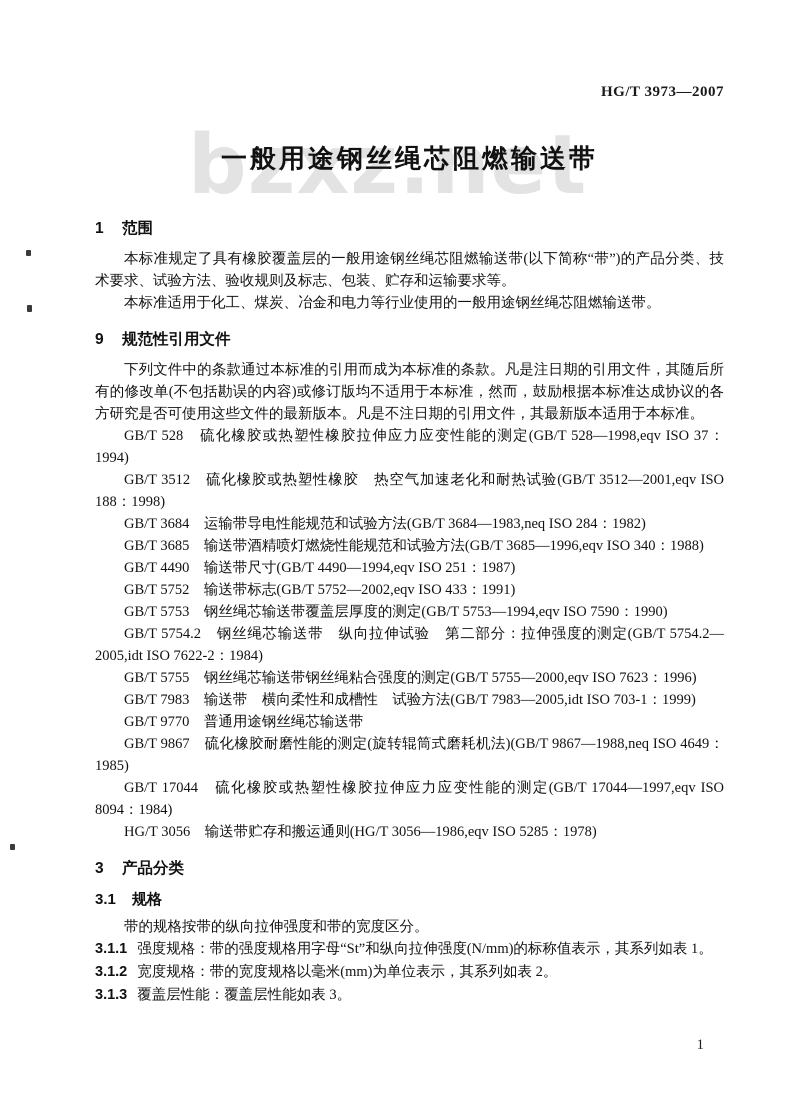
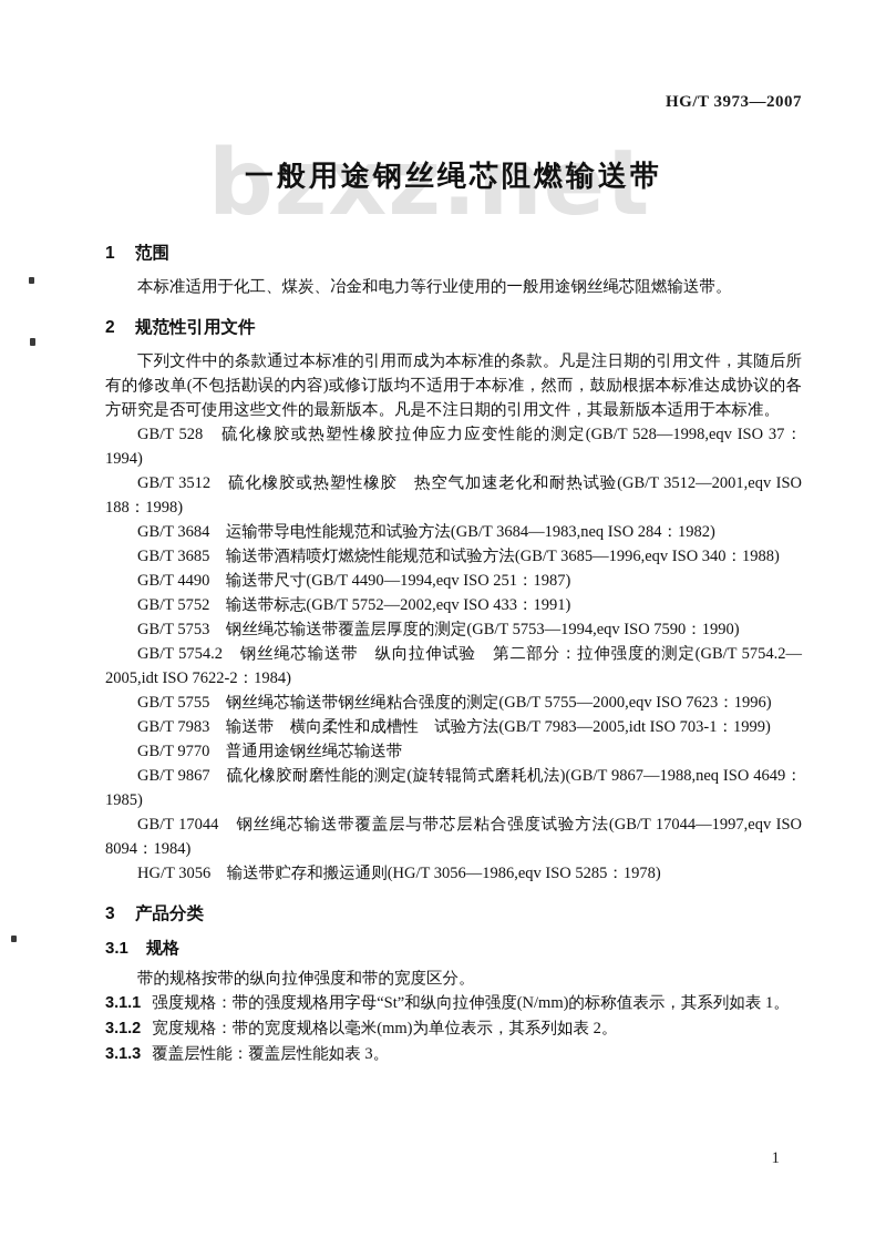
  bzxz.net
  HG/T 3973—2007
  一般用途钢丝绳芯阻燃输送带
  1 范围
- 本标准规定了具有橡胶覆盖层的一般用途钢丝绳芯阻燃输送带(以下简称“带”)的产品分类、技术要求、试验方法、验收规则及标志、包装、贮存和运输要求等。
  本标准适用于化工、煤炭、冶金和电力等行业使用的一般用途钢丝绳芯阻燃输送带。
- 9 规范性引用文件
+ 2 规范性引用文件
  下列文件中的条款通过本标准的引用而成为本标准的条款。凡是注日期的引用文件，其随后所有的修改单(不包括勘误的内容)或修订版均不适用于本标准，然而，鼓励根据本标准达成协议的各方研究是否可使用这些文件的最新版本。凡是不注日期的引用文件，其最新版本适用于本标准。
  GB/T 528 硫化橡胶或热塑性橡胶拉伸应力应变性能的测定(GB/T 528—1998,eqv ISO 37：1994)
  GB/T 3512 硫化橡胶或热塑性橡胶 热空气加速老化和耐热试验(GB/T 3512—2001,eqv ISO 188：1998)
  GB/T 3684 运输带导电性能规范和试验方法(GB/T 3684—1983,neq ISO 284：1982)
  GB/T 3685 输送带酒精喷灯燃烧性能规范和试验方法(GB/T 3685—1996,eqv ISO 340：1988)
  GB/T 4490 输送带尺寸(GB/T 4490—1994,eqv ISO 251：1987)
  GB/T 5752 输送带标志(GB/T 5752—2002,eqv ISO 433：1991)
  GB/T 5753 钢丝绳芯输送带覆盖层厚度的测定(GB/T 5753—1994,eqv ISO 7590：1990)
  GB/T 5754.2 钢丝绳芯输送带 纵向拉伸试验 第二部分：拉伸强度的测定(GB/T 5754.2—2005,idt ISO 7622-2：1984)
  GB/T 5755 钢丝绳芯输送带钢丝绳粘合强度的测定(GB/T 5755—2000,eqv ISO 7623：1996)
  GB/T 7983 输送带 横向柔性和成槽性 试验方法(GB/T 7983—2005,idt ISO 703-1：1999)
  GB/T 9770 普通用途钢丝绳芯输送带
  GB/T 9867 硫化橡胶耐磨性能的测定(旋转辊筒式磨耗机法)(GB/T 9867—1988,neq ISO 4649：1985)
- GB/T 17044 硫化橡胶或热塑性橡胶拉伸应力应变性能的测定(GB/T 17044—1997,eqv ISO 8094：1984)
+ GB/T 17044 钢丝绳芯输送带覆盖层与带芯层粘合强度试验方法(GB/T 17044—1997,eqv ISO 8094：1984)
  HG/T 3056 输送带贮存和搬运通则(HG/T 3056—1986,eqv ISO 5285：1978)
  3 产品分类
  3.1 规格
  带的规格按带的纵向拉伸强度和带的宽度区分。
  3.1.1 强度规格：带的强度规格用字母“St”和纵向拉伸强度(N/mm)的标称值表示，其系列如表 1。
  3.1.2 宽度规格：带的宽度规格以毫米(mm)为单位表示，其系列如表 2。
  3.1.3 覆盖层性能：覆盖层性能如表 3。
  1
